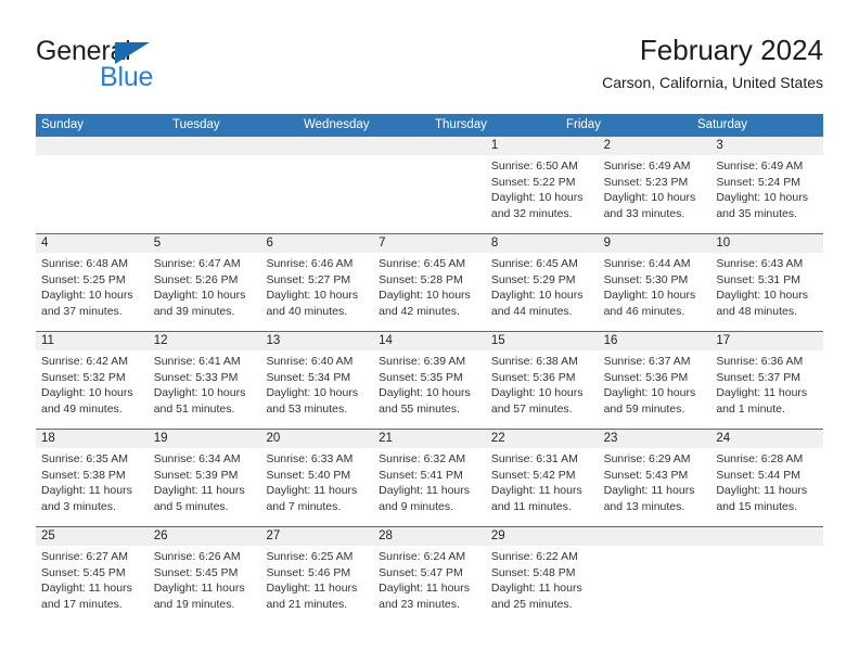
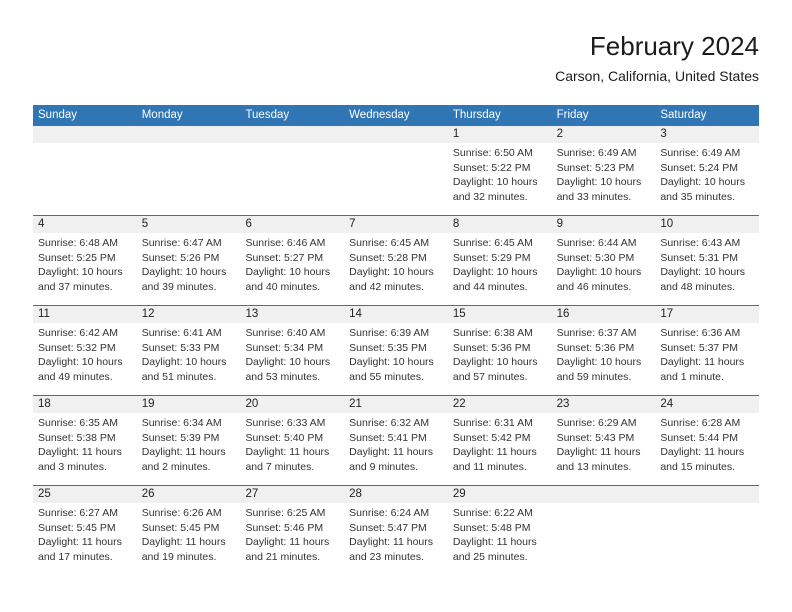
- General
- Blue
  February 2024
  Carson, California, United States
  Sunday
+ Monday
  Tuesday
  Wednesday
  Thursday
  Friday
  Saturday
  1
  2
  3
  Sunrise: 6:50 AM
  Sunset: 5:22 PM
  Daylight: 10 hours
  and 32 minutes.
  Sunrise: 6:49 AM
  Sunset: 5:23 PM
  Daylight: 10 hours
  and 33 minutes.
  Sunrise: 6:49 AM
  Sunset: 5:24 PM
  Daylight: 10 hours
  and 35 minutes.
  4
  5
  6
  7
  8
  9
  10
  Sunrise: 6:48 AM
  Sunset: 5:25 PM
  Daylight: 10 hours
  and 37 minutes.
  Sunrise: 6:47 AM
  Sunset: 5:26 PM
  Daylight: 10 hours
  and 39 minutes.
  Sunrise: 6:46 AM
  Sunset: 5:27 PM
  Daylight: 10 hours
  and 40 minutes.
  Sunrise: 6:45 AM
  Sunset: 5:28 PM
  Daylight: 10 hours
  and 42 minutes.
  Sunrise: 6:45 AM
  Sunset: 5:29 PM
  Daylight: 10 hours
  and 44 minutes.
  Sunrise: 6:44 AM
  Sunset: 5:30 PM
  Daylight: 10 hours
  and 46 minutes.
  Sunrise: 6:43 AM
  Sunset: 5:31 PM
  Daylight: 10 hours
  and 48 minutes.
  11
  12
  13
  14
  15
  16
  17
  Sunrise: 6:42 AM
  Sunset: 5:32 PM
  Daylight: 10 hours
  and 49 minutes.
  Sunrise: 6:41 AM
  Sunset: 5:33 PM
  Daylight: 10 hours
  and 51 minutes.
  Sunrise: 6:40 AM
  Sunset: 5:34 PM
  Daylight: 10 hours
  and 53 minutes.
  Sunrise: 6:39 AM
  Sunset: 5:35 PM
  Daylight: 10 hours
  and 55 minutes.
  Sunrise: 6:38 AM
  Sunset: 5:36 PM
  Daylight: 10 hours
  and 57 minutes.
  Sunrise: 6:37 AM
  Sunset: 5:36 PM
  Daylight: 10 hours
  and 59 minutes.
  Sunrise: 6:36 AM
  Sunset: 5:37 PM
  Daylight: 11 hours
  and 1 minute.
  18
  19
  20
  21
  22
  23
  24
  Sunrise: 6:35 AM
  Sunset: 5:38 PM
  Daylight: 11 hours
  and 3 minutes.
  Sunrise: 6:34 AM
  Sunset: 5:39 PM
  Daylight: 11 hours
- and 5 minutes.
+ and 2 minutes.
  Sunrise: 6:33 AM
  Sunset: 5:40 PM
  Daylight: 11 hours
  and 7 minutes.
  Sunrise: 6:32 AM
  Sunset: 5:41 PM
  Daylight: 11 hours
  and 9 minutes.
  Sunrise: 6:31 AM
  Sunset: 5:42 PM
  Daylight: 11 hours
  and 11 minutes.
  Sunrise: 6:29 AM
  Sunset: 5:43 PM
  Daylight: 11 hours
  and 13 minutes.
  Sunrise: 6:28 AM
  Sunset: 5:44 PM
  Daylight: 11 hours
  and 15 minutes.
  25
  26
  27
  28
  29
  Sunrise: 6:27 AM
  Sunset: 5:45 PM
  Daylight: 11 hours
  and 17 minutes.
  Sunrise: 6:26 AM
  Sunset: 5:45 PM
  Daylight: 11 hours
  and 19 minutes.
  Sunrise: 6:25 AM
  Sunset: 5:46 PM
  Daylight: 11 hours
  and 21 minutes.
  Sunrise: 6:24 AM
  Sunset: 5:47 PM
  Daylight: 11 hours
  and 23 minutes.
  Sunrise: 6:22 AM
  Sunset: 5:48 PM
  Daylight: 11 hours
  and 25 minutes.
